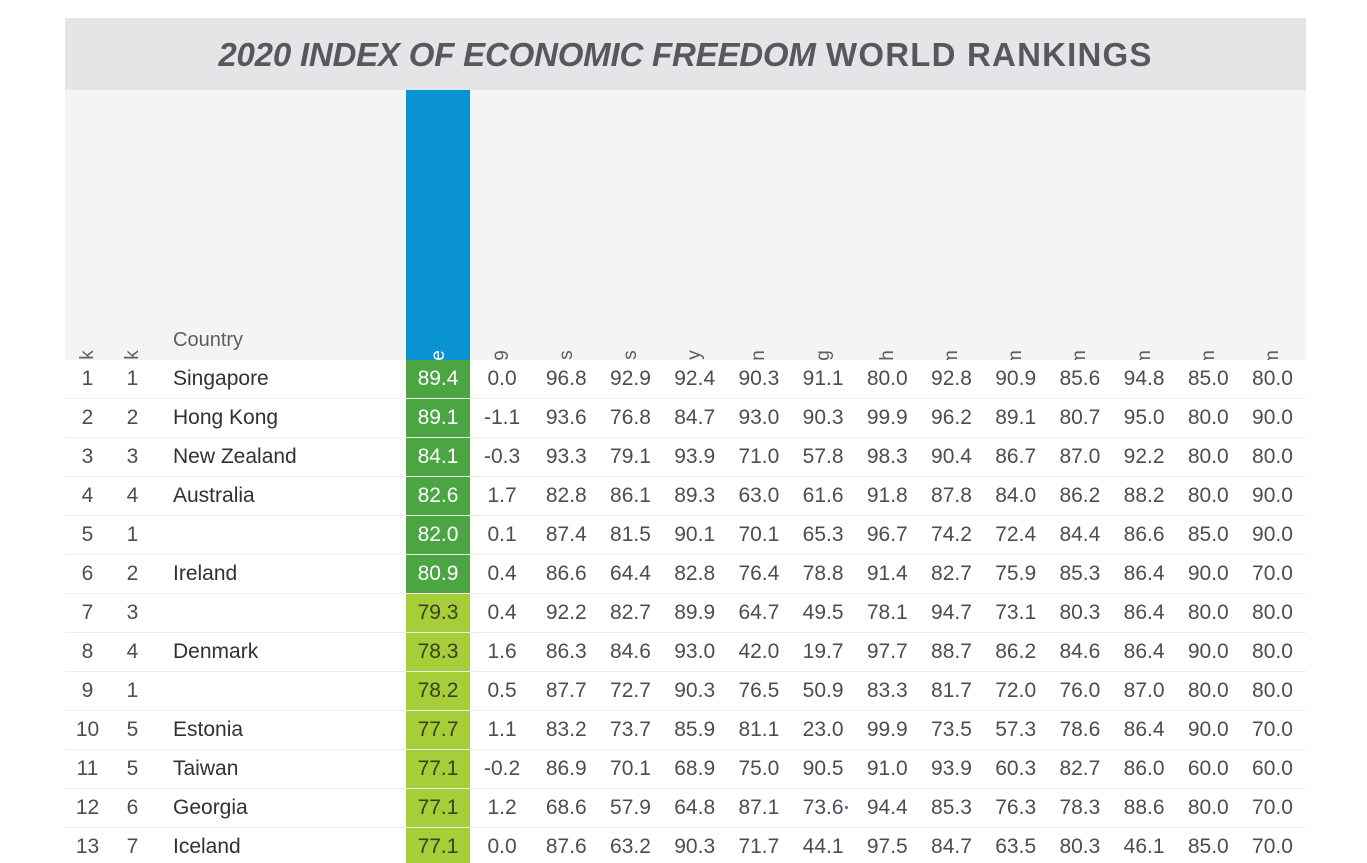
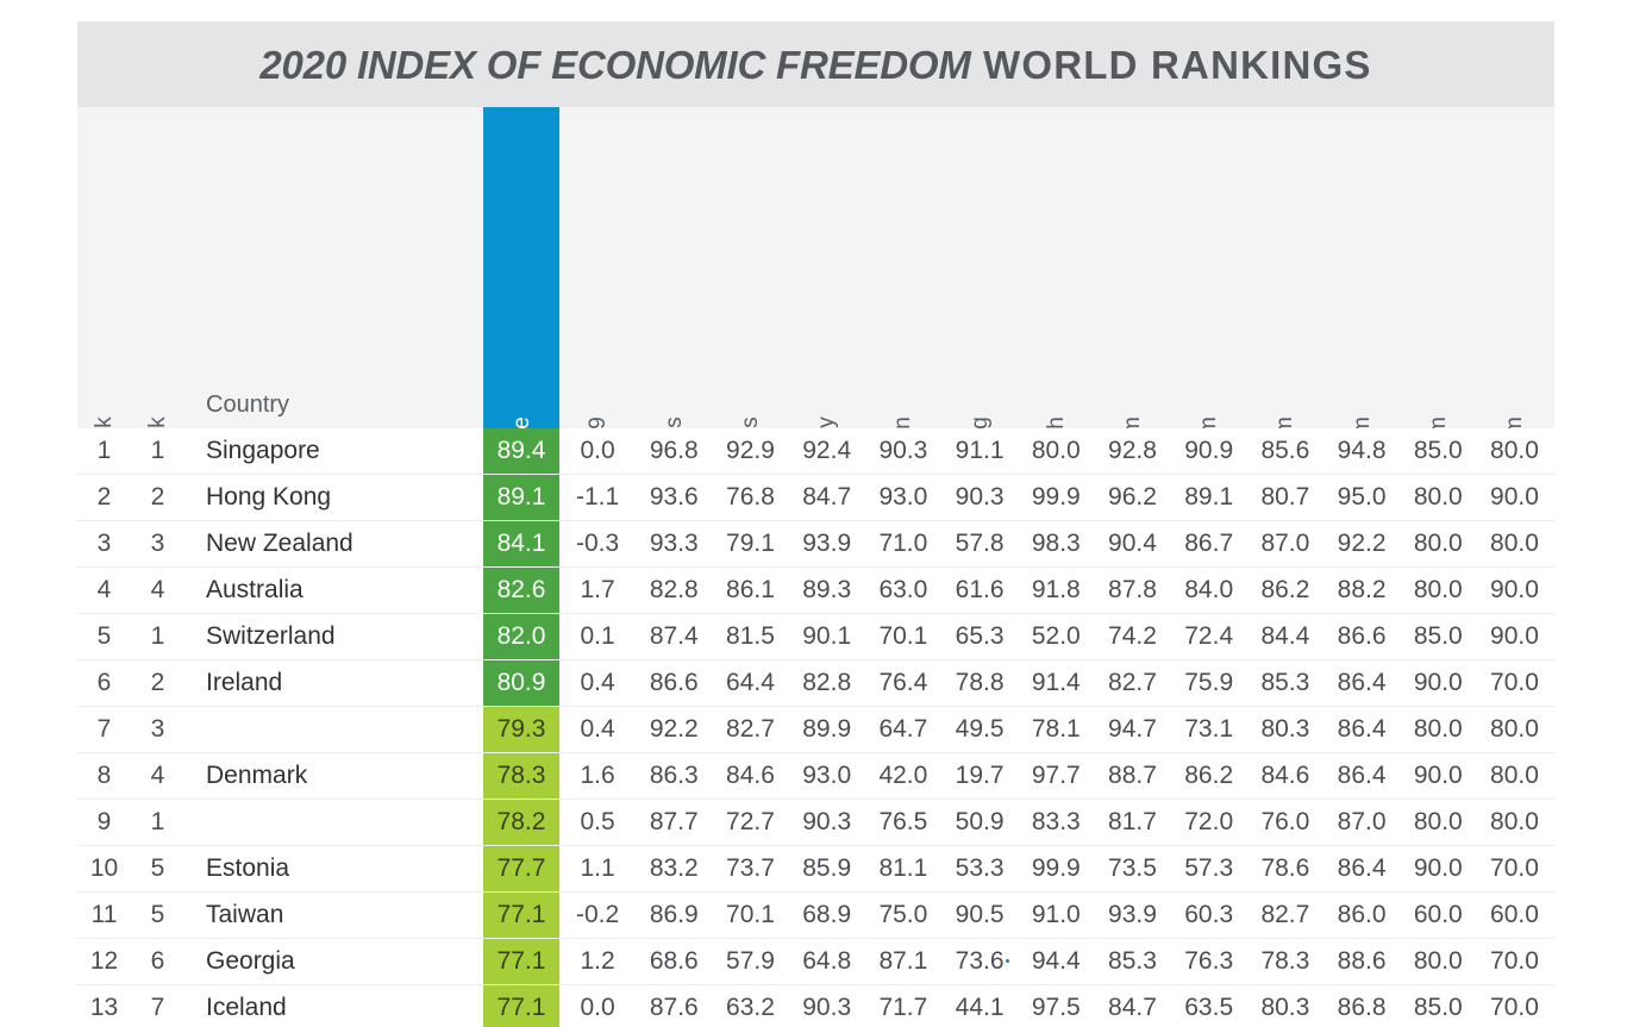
  2020 INDEX OF ECONOMIC FREEDOM WORLD RANKINGS
  Country
  1
  1
  Singapore
  89.4
  0.0
  96.8
  92.9
  92.4
  90.3
  91.1
  80.0
  92.8
  90.9
  85.6
  94.8
  85.0
  80.0
  2
  2
  Hong Kong
  89.1
  -1.1
  93.6
  76.8
  84.7
  93.0
  90.3
  99.9
  96.2
  89.1
  80.7
  95.0
  80.0
  90.0
  3
  3
  New Zealand
  84.1
  -0.3
  93.3
  79.1
  93.9
  71.0
  57.8
  98.3
  90.4
  86.7
  87.0
  92.2
  80.0
  80.0
  4
  4
  Australia
  82.6
  1.7
  82.8
  86.1
  89.3
  63.0
  61.6
  91.8
  87.8
  84.0
  86.2
  88.2
  80.0
  90.0
  5
  1
+ Switzerland
  82.0
  0.1
  87.4
  81.5
  90.1
  70.1
  65.3
- 96.7
+ 52.0
  74.2
  72.4
  84.4
  86.6
  85.0
  90.0
  6
  2
  Ireland
  80.9
  0.4
  86.6
  64.4
  82.8
  76.4
  78.8
  91.4
  82.7
  75.9
  85.3
  86.4
  90.0
  70.0
  7
  3
  79.3
  0.4
  92.2
  82.7
  89.9
  64.7
  49.5
  78.1
  94.7
  73.1
  80.3
  86.4
  80.0
  80.0
  8
  4
  Denmark
  78.3
  1.6
  86.3
  84.6
  93.0
  42.0
  19.7
  97.7
  88.7
  86.2
  84.6
  86.4
  90.0
  80.0
  9
  1
  78.2
  0.5
  87.7
  72.7
  90.3
  76.5
  50.9
  83.3
  81.7
  72.0
  76.0
  87.0
  80.0
  80.0
  10
  5
  Estonia
  77.7
  1.1
  83.2
  73.7
  85.9
  81.1
- 23.0
+ 53.3
  99.9
  73.5
  57.3
  78.6
  86.4
  90.0
  70.0
  11
  5
  Taiwan
  77.1
  -0.2
  86.9
  70.1
  68.9
  75.0
  90.5
  91.0
  93.9
  60.3
  82.7
  86.0
  60.0
  60.0
  12
  6
  Georgia
  77.1
  1.2
  68.6
  57.9
  64.8
  87.1
  73.6
  94.4
  85.3
  76.3
  78.3
  88.6
  80.0
  70.0
  13
  7
  Iceland
  77.1
  0.0
  87.6
  63.2
  90.3
  71.7
  44.1
  97.5
  84.7
  63.5
  80.3
- 46.1
+ 86.8
  85.0
  70.0
